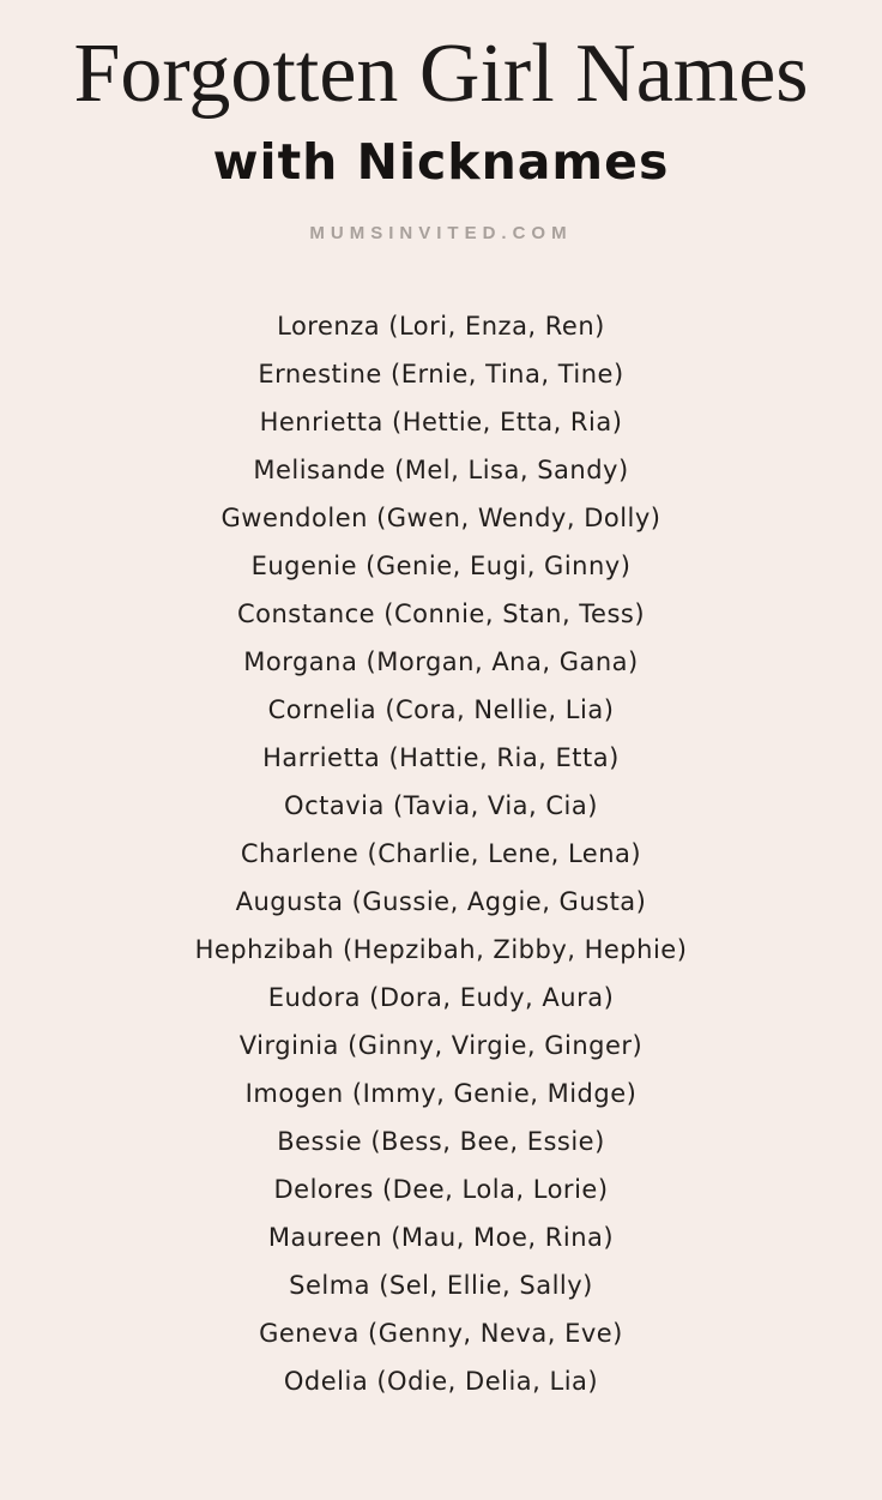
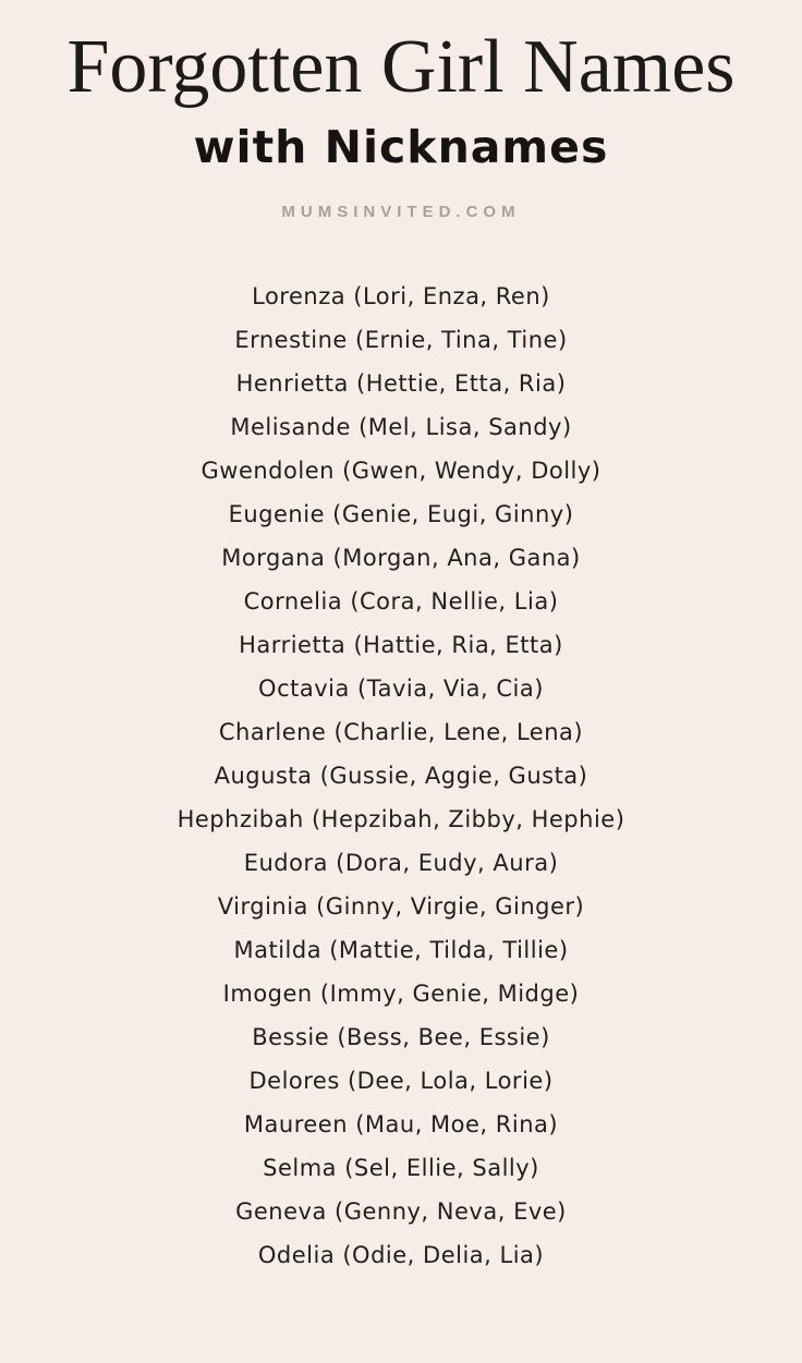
  Forgotten Girl Names
  with Nicknames
  MUMSINVITED.COM
  Lorenza (Lori, Enza, Ren)
  Ernestine (Ernie, Tina, Tine)
  Henrietta (Hettie, Etta, Ria)
  Melisande (Mel, Lisa, Sandy)
  Gwendolen (Gwen, Wendy, Dolly)
  Eugenie (Genie, Eugi, Ginny)
- Constance (Connie, Stan, Tess)
  Morgana (Morgan, Ana, Gana)
  Cornelia (Cora, Nellie, Lia)
  Harrietta (Hattie, Ria, Etta)
  Octavia (Tavia, Via, Cia)
  Charlene (Charlie, Lene, Lena)
  Augusta (Gussie, Aggie, Gusta)
  Hephzibah (Hepzibah, Zibby, Hephie)
  Eudora (Dora, Eudy, Aura)
  Virginia (Ginny, Virgie, Ginger)
+ Matilda (Mattie, Tilda, Tillie)
  Imogen (Immy, Genie, Midge)
  Bessie (Bess, Bee, Essie)
  Delores (Dee, Lola, Lorie)
  Maureen (Mau, Moe, Rina)
  Selma (Sel, Ellie, Sally)
  Geneva (Genny, Neva, Eve)
  Odelia (Odie, Delia, Lia)
